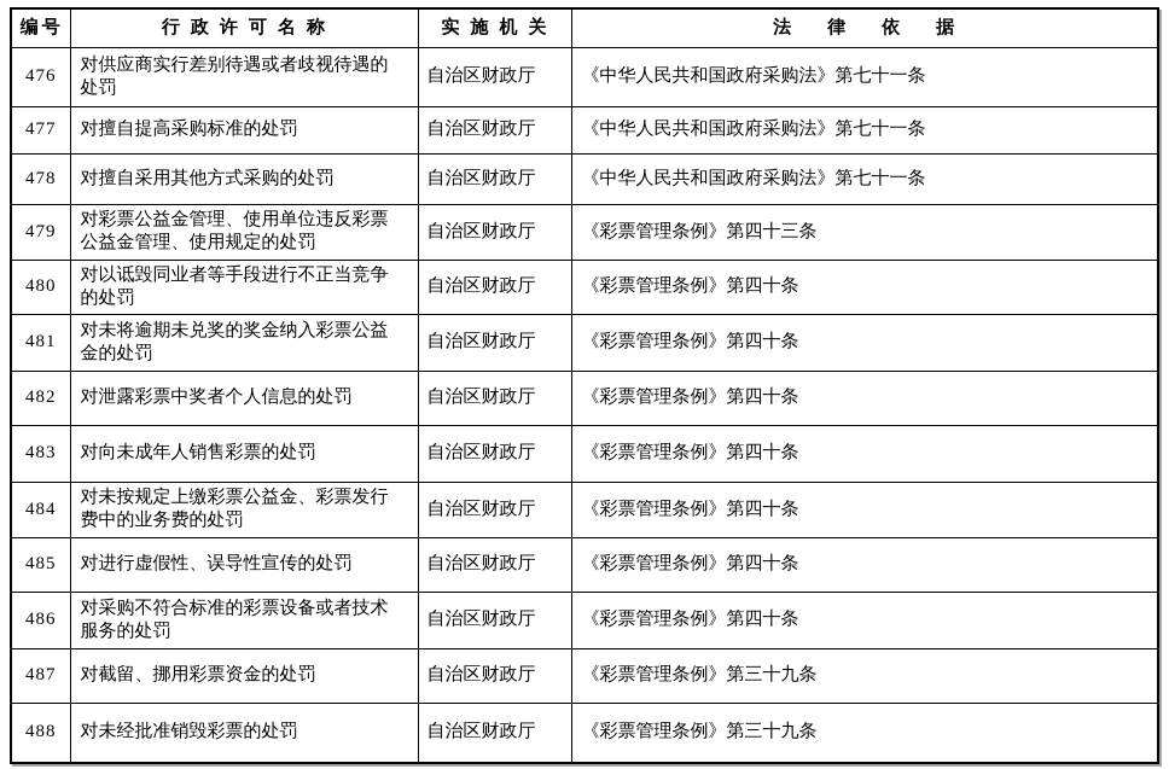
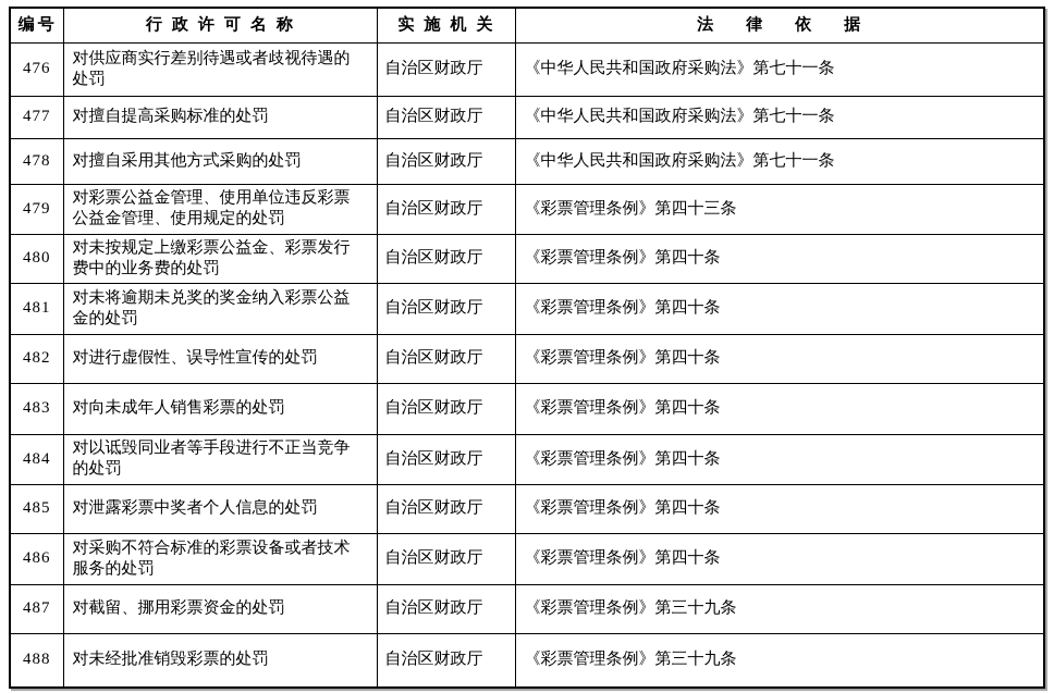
  编号	行政许可名称	实施机关	法律依据
  476	对供应商实行差别待遇或者歧视待遇的处罚	自治区财政厅	《中华人民共和国政府采购法》第七十一条
  477	对擅自提高采购标准的处罚	自治区财政厅	《中华人民共和国政府采购法》第七十一条
  478	对擅自采用其他方式采购的处罚	自治区财政厅	《中华人民共和国政府采购法》第七十一条
  479	对彩票公益金管理、使用单位违反彩票公益金管理、使用规定的处罚	自治区财政厅	《彩票管理条例》第四十三条
- 480	对以诋毁同业者等手段进行不正当竞争的处罚	自治区财政厅	《彩票管理条例》第四十条
+ 480	对未按规定上缴彩票公益金、彩票发行费中的业务费的处罚	自治区财政厅	《彩票管理条例》第四十条
  481	对未将逾期未兑奖的奖金纳入彩票公益金的处罚	自治区财政厅	《彩票管理条例》第四十条
- 482	对泄露彩票中奖者个人信息的处罚	自治区财政厅	《彩票管理条例》第四十条
+ 482	对进行虚假性、误导性宣传的处罚	自治区财政厅	《彩票管理条例》第四十条
  483	对向未成年人销售彩票的处罚	自治区财政厅	《彩票管理条例》第四十条
- 484	对未按规定上缴彩票公益金、彩票发行费中的业务费的处罚	自治区财政厅	《彩票管理条例》第四十条
+ 484	对以诋毁同业者等手段进行不正当竞争的处罚	自治区财政厅	《彩票管理条例》第四十条
- 485	对进行虚假性、误导性宣传的处罚	自治区财政厅	《彩票管理条例》第四十条
+ 485	对泄露彩票中奖者个人信息的处罚	自治区财政厅	《彩票管理条例》第四十条
  486	对采购不符合标准的彩票设备或者技术服务的处罚	自治区财政厅	《彩票管理条例》第四十条
  487	对截留、挪用彩票资金的处罚	自治区财政厅	《彩票管理条例》第三十九条
  488	对未经批准销毁彩票的处罚	自治区财政厅	《彩票管理条例》第三十九条
